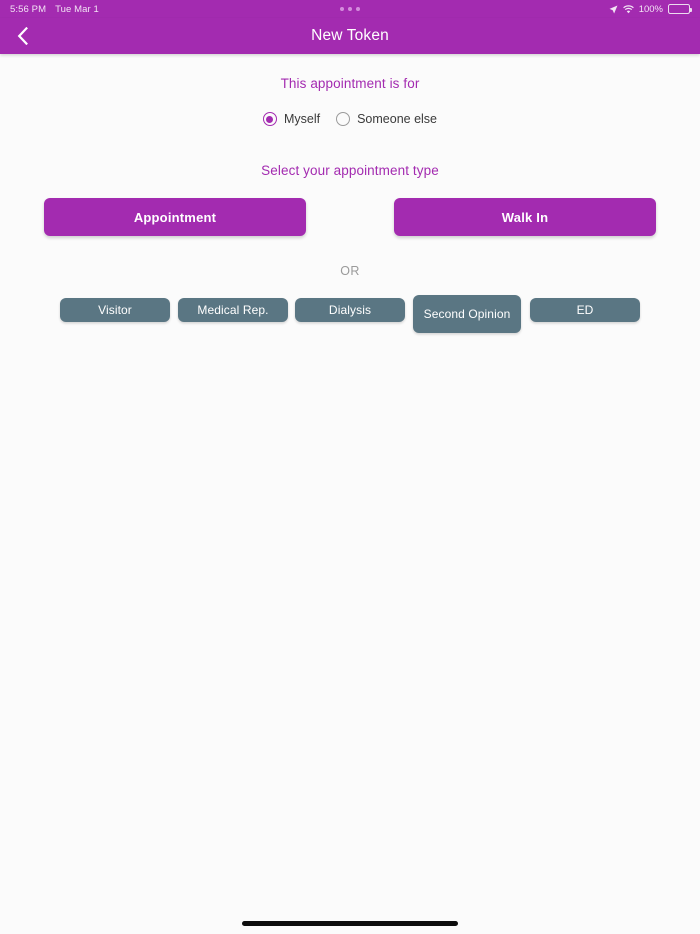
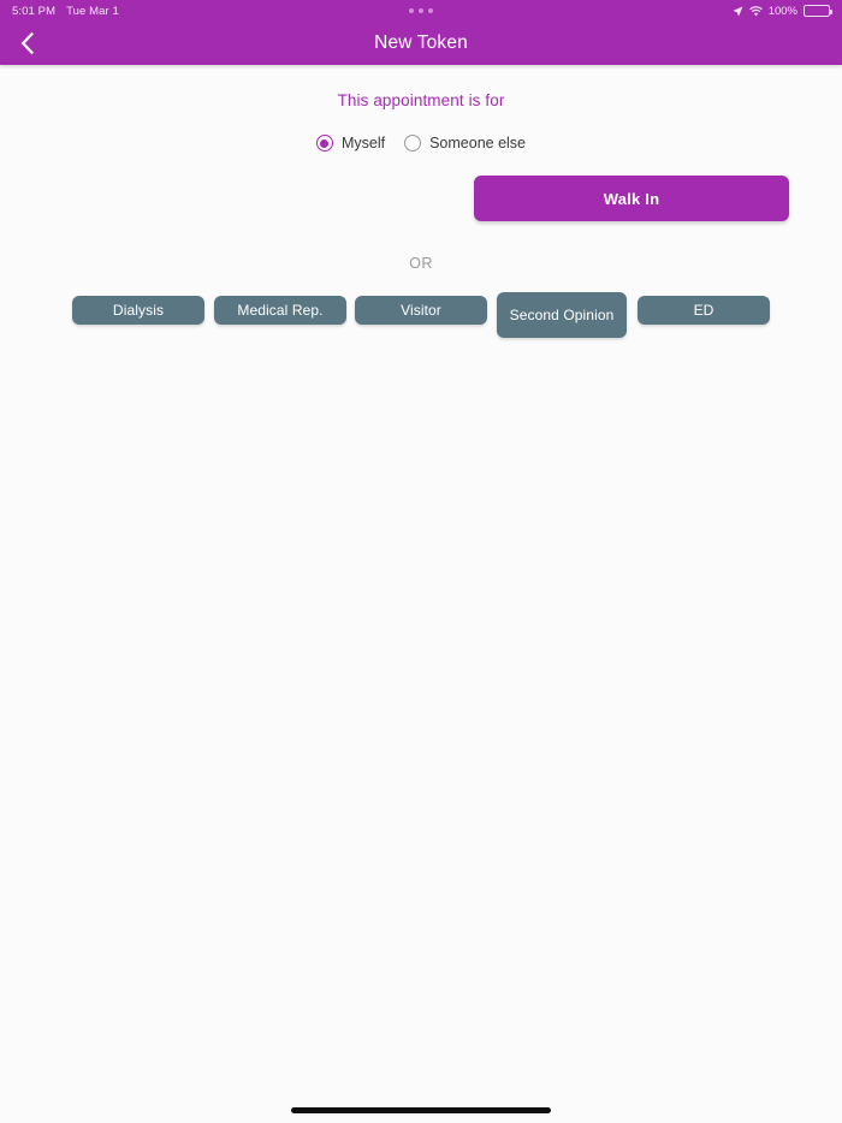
- 5:56 PM
+ 5:01 PM
  Tue Mar 1
  100%
  New Token
  This appointment is for
  Myself
  Someone else
- Select your appointment type
- Appointment
  Walk In
  OR
- Visitor
+ Dialysis
  Medical Rep.
- Dialysis
+ Visitor
  Second Opinion
  ED
